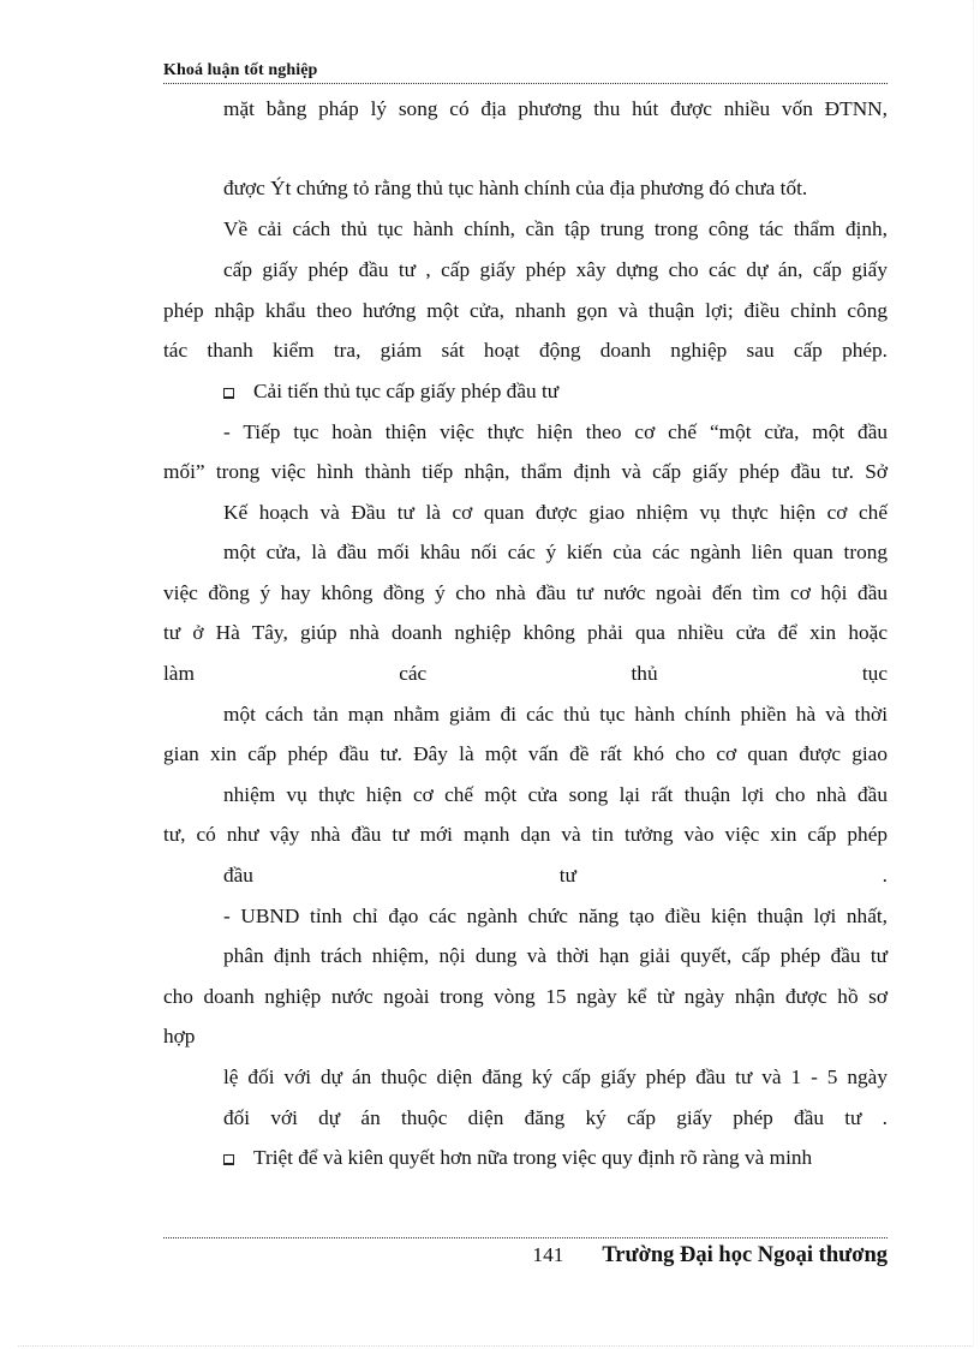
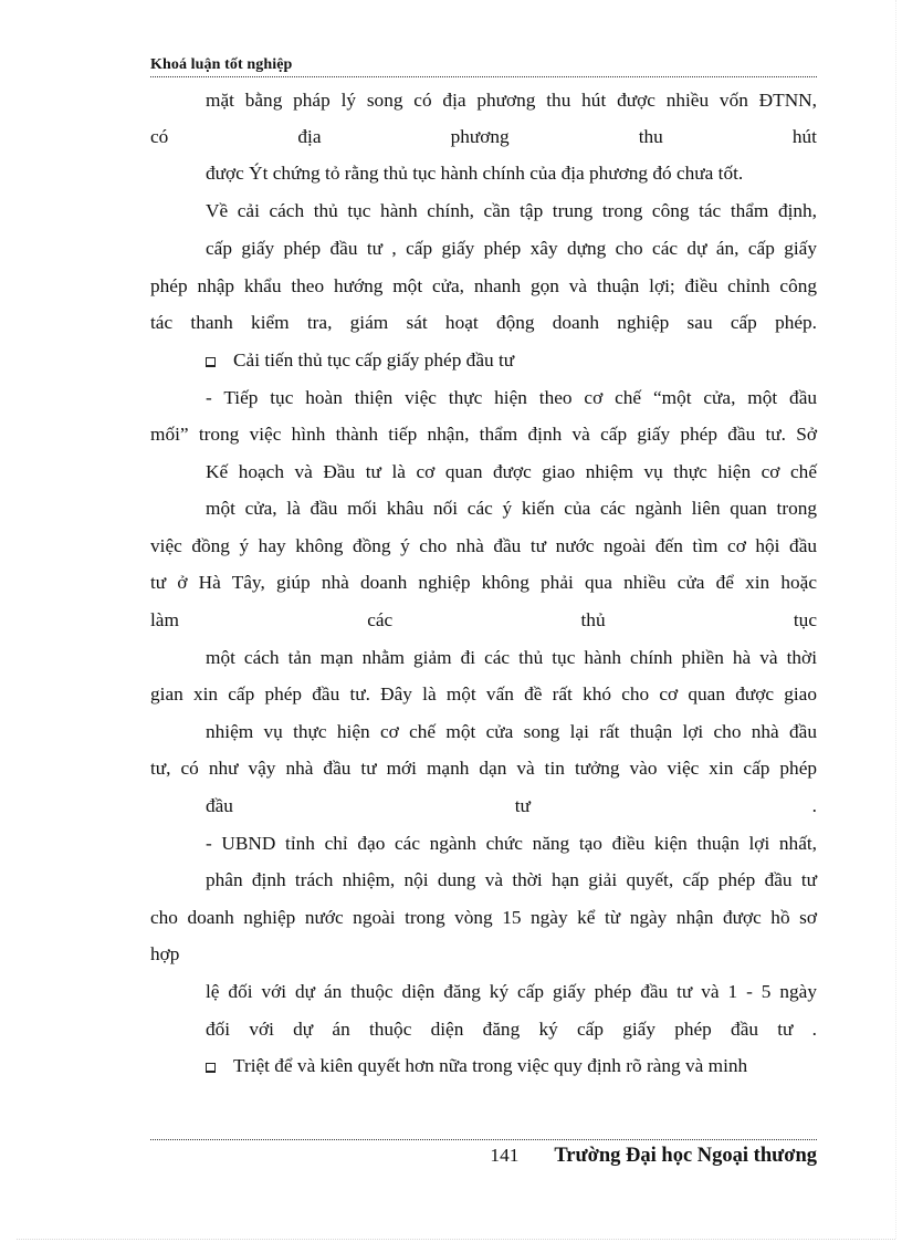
  Khoá luận tốt nghiệp
  mặt bằng pháp lý song có địa phương thu hút được nhiều vốn ĐTNN,
+ có
+ địa
+ phương
+ thu
+ hút
  được Ýt chứng tỏ rằng thủ tục hành chính của địa phương đó chưa tốt.
  Về cải cách thủ tục hành chính, cần tập trung trong công tác thẩm định,
  cấp giấy phép đầu tư , cấp giấy phép xây dựng cho các dự án, cấp giấy
  phép nhập khẩu theo hướng một cửa, nhanh gọn và thuận lợi; điều chỉnh công
  tác thanh kiểm tra, giám sát hoạt động doanh nghiệp sau cấp phép.
  Cải tiến thủ tục cấp giấy phép đầu tư
  - Tiếp tục hoàn thiện việc thực hiện theo cơ chế “một cửa, một đầu
  mối” trong việc hình thành tiếp nhận, thẩm định và cấp giấy phép đầu tư. Sở
  Kế hoạch và Đầu tư là cơ quan được giao nhiệm vụ thực hiện cơ chế
  một cửa, là đầu mối khâu nối các ý kiến của các ngành liên quan trong
  việc đồng ý hay không đồng ý cho nhà đầu tư nước ngoài đến tìm cơ hội đầu
  tư ở Hà Tây, giúp nhà doanh nghiệp không phải qua nhiều cửa để xin hoặc
  làm
  các
  thủ
  tục
  một cách tản mạn nhằm giảm đi các thủ tục hành chính phiền hà và thời
  gian xin cấp phép đầu tư. Đây là một vấn đề rất khó cho cơ quan được giao
  nhiệm vụ thực hiện cơ chế một cửa song lại rất thuận lợi cho nhà đầu
  tư, có như vậy nhà đầu tư mới mạnh dạn và tin tưởng vào việc xin cấp phép
  đầu
  tư
  .
  - UBND tỉnh chỉ đạo các ngành chức năng tạo điều kiện thuận lợi nhất,
  phân định trách nhiệm, nội dung và thời hạn giải quyết, cấp phép đầu tư
  cho doanh nghiệp nước ngoài trong vòng 15 ngày kể từ ngày nhận được hồ sơ
  hợp
  lệ đối với dự án thuộc diện đăng ký cấp giấy phép đầu tư và 1 - 5 ngày
  đối với dự án thuộc diện đăng ký cấp giấy phép đầu tư .
  Triệt để và kiên quyết hơn nữa trong việc quy định rõ ràng và minh
  141
  Trường Đại học Ngoại thương
